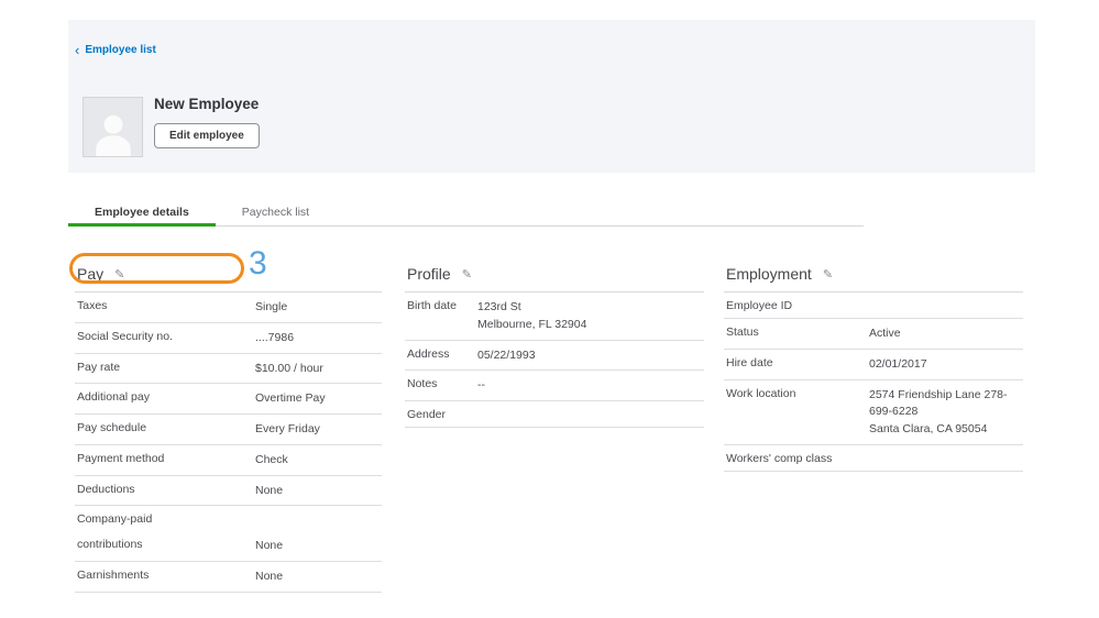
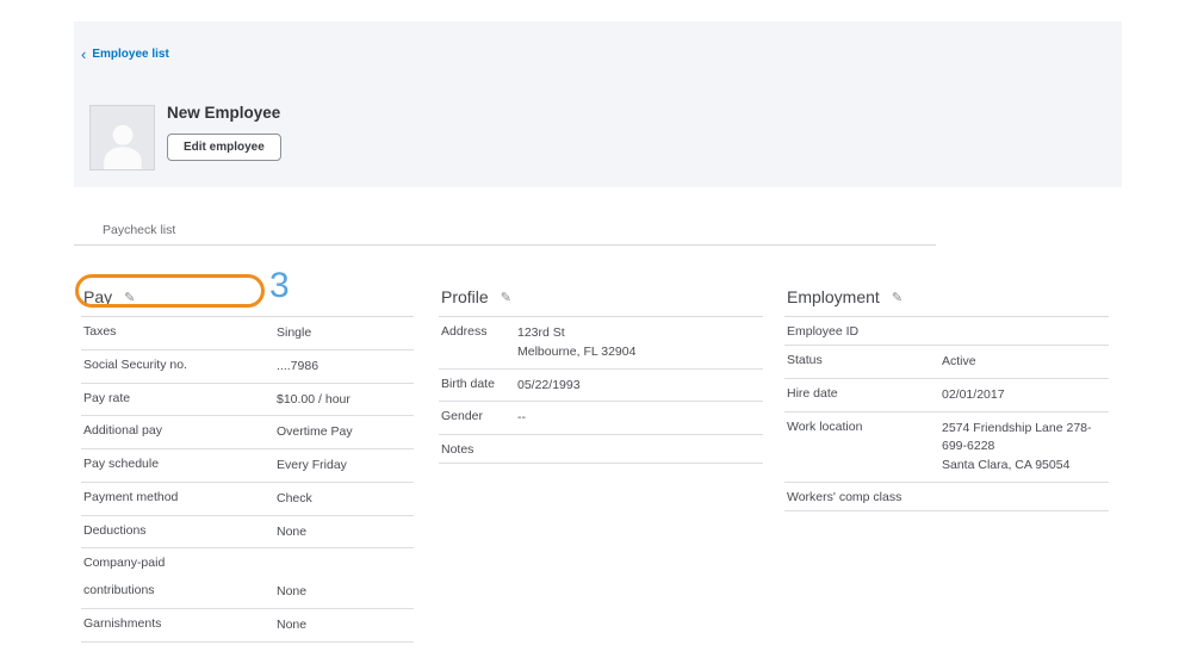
  ‹
  Employee list
  New Employee
  Edit employee
- Employee details
  Paycheck list
  Pay
  ✎
  Taxes
  Single
  Social Security no.
  ....7986
  Pay rate
  $10.00 / hour
  Additional pay
  Overtime Pay
  Pay schedule
  Every Friday
  Payment method
  Check
  Deductions
  None
  Company-paid
  contributions
  None
  Garnishments
  None
  Profile
  ✎
- Birth date
+ Address
  123rd St
  Melbourne, FL 32904
- Address
+ Birth date
  05/22/1993
- Notes
+ Gender
  --
- Gender
+ Notes
  Employment
  ✎
  Employee ID
  Status
  Active
  Hire date
  02/01/2017
  Work location
  2574 Friendship Lane 278-699-6228
  Santa Clara, CA 95054
  Workers' comp class
  3
